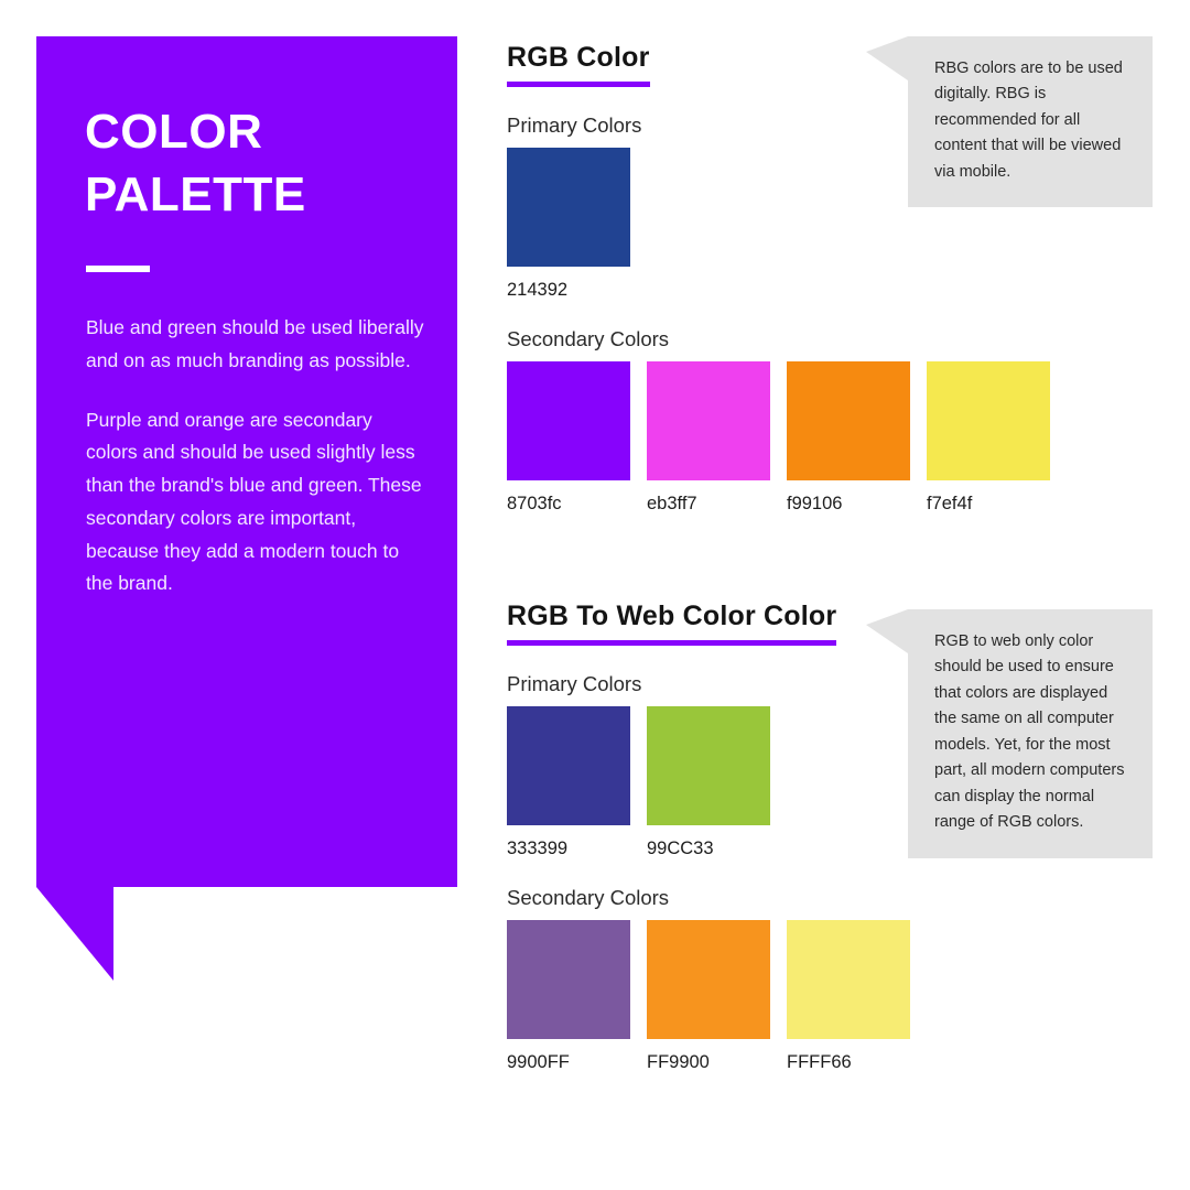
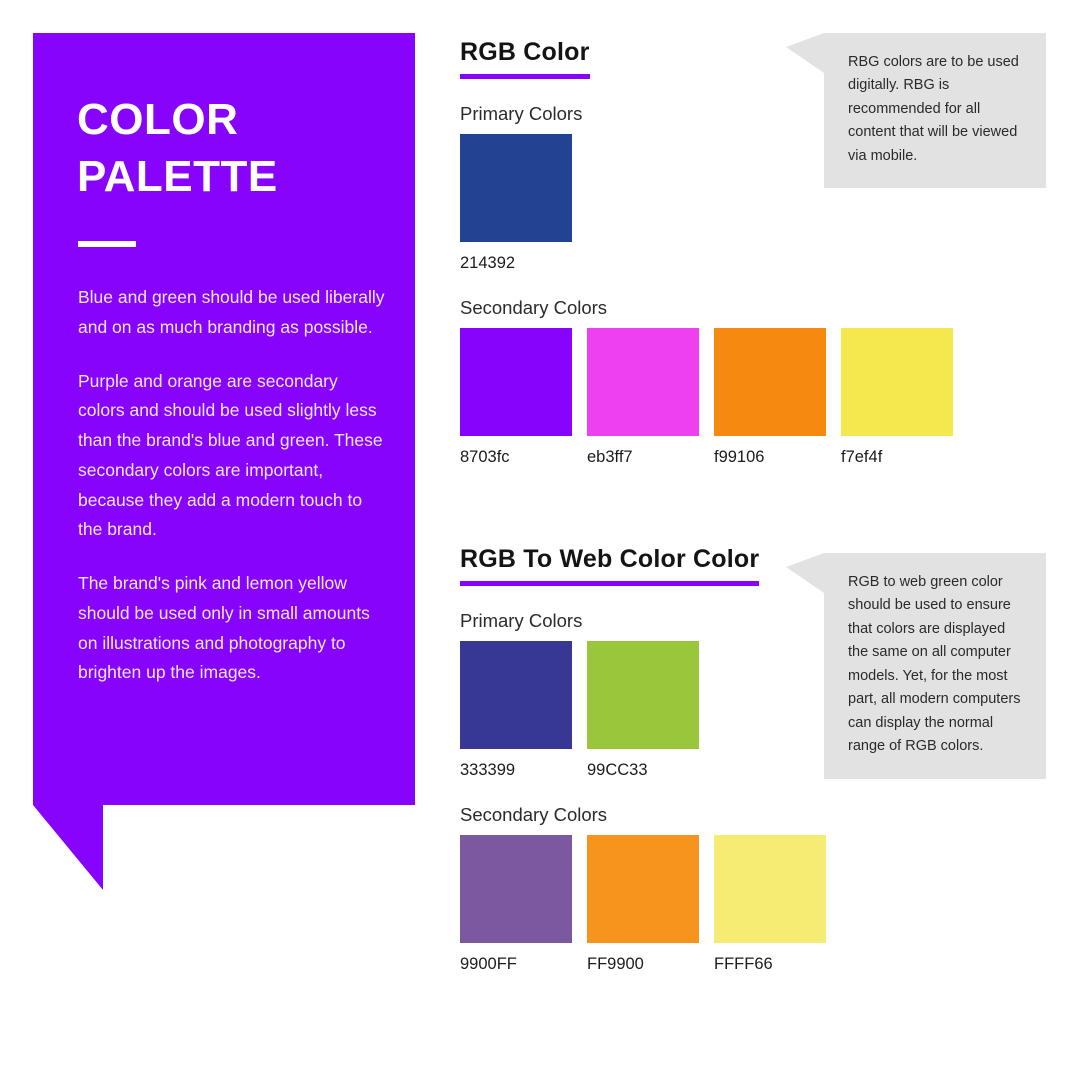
  COLOR
  PALETTE
  Blue and green should be used liberally and on as much branding as possible.
  Purple and orange are secondary colors and should be used slightly less than the brand's blue and green. These secondary colors are important, because they add a modern touch to the brand.
+ The brand's pink and lemon yellow should be used only in small amounts on illustrations and photography to brighten up the images.
  RGB Color
  Primary Colors
  214392
  Secondary Colors
  8703fc
  eb3ff7
  f99106
  f7ef4f
  RGB To Web Color Color
  Primary Colors
  333399
  99CC33
  Secondary Colors
  9900FF
  FF9900
  FFFF66
  RBG colors are to be used digitally. RBG is recommended for all content that will be viewed via mobile.
- RGB to web only color should be used to ensure that colors are displayed the same on all computer models. Yet, for the most part, all modern computers can display the normal range of RGB colors.
+ RGB to web green color should be used to ensure that colors are displayed the same on all computer models. Yet, for the most part, all modern computers can display the normal range of RGB colors.
